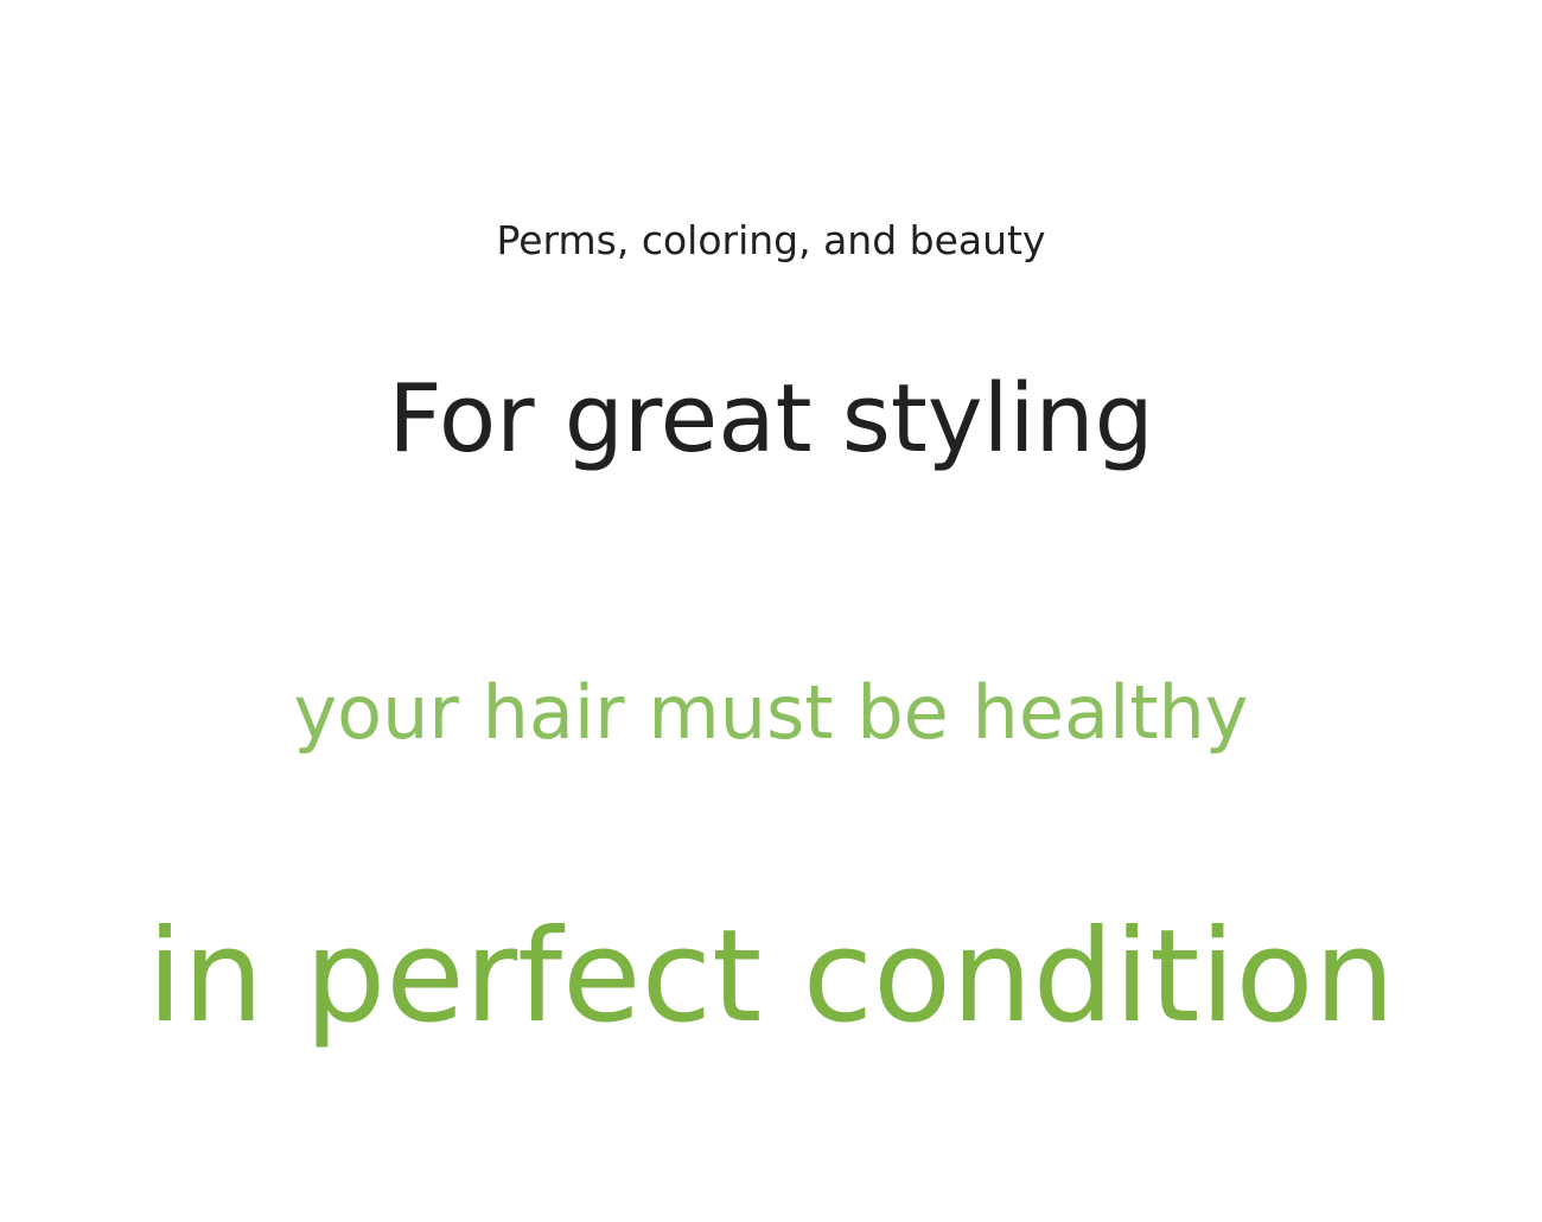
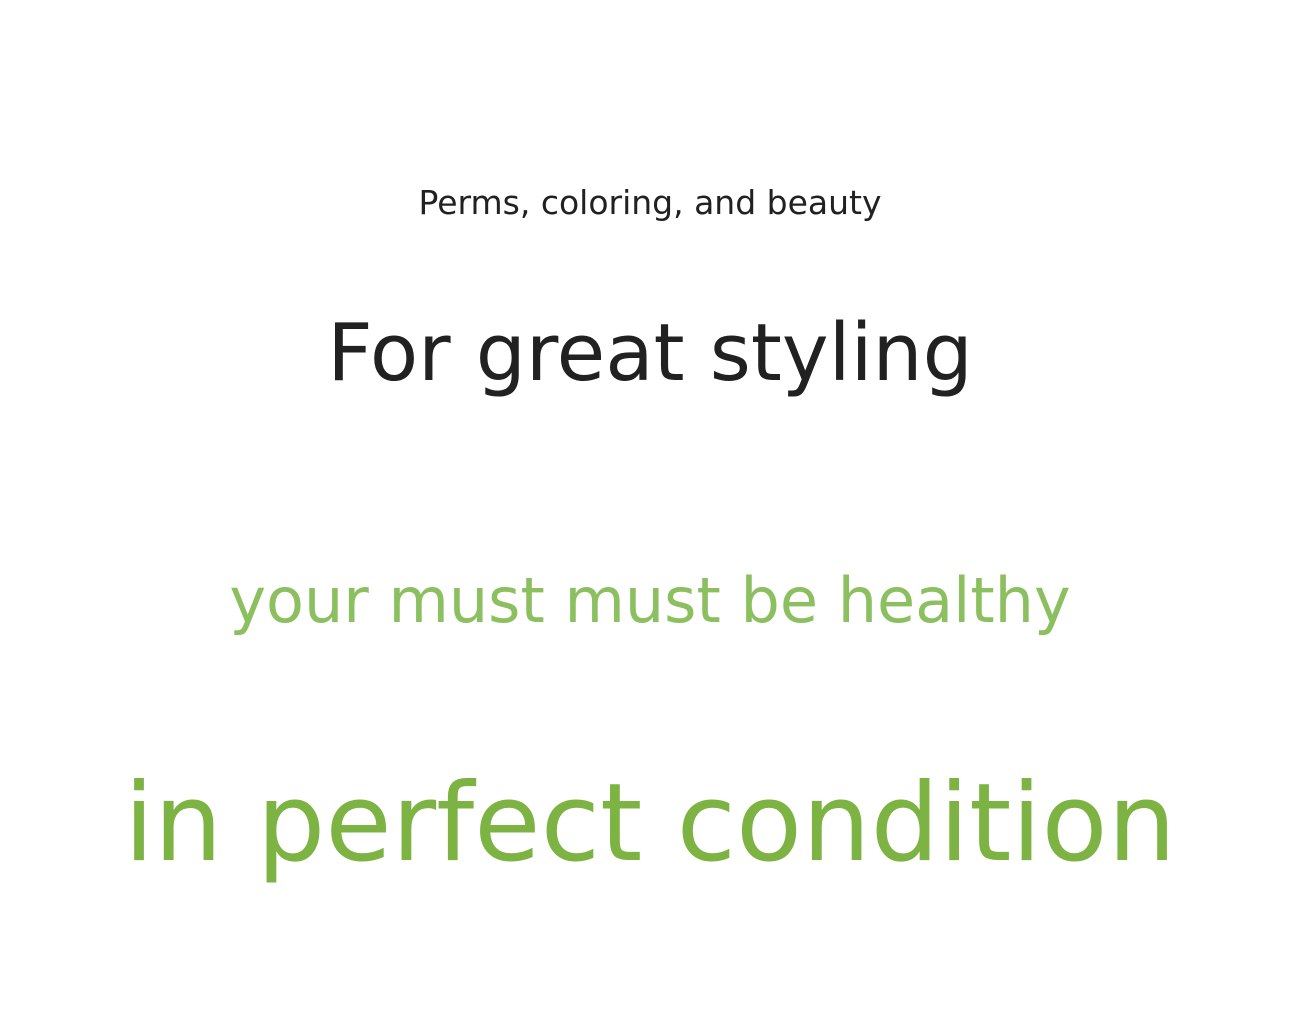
  Perms, coloring, and beauty
  For great styling
- your hair must be healthy
+ your must must be healthy
  in perfect condition
